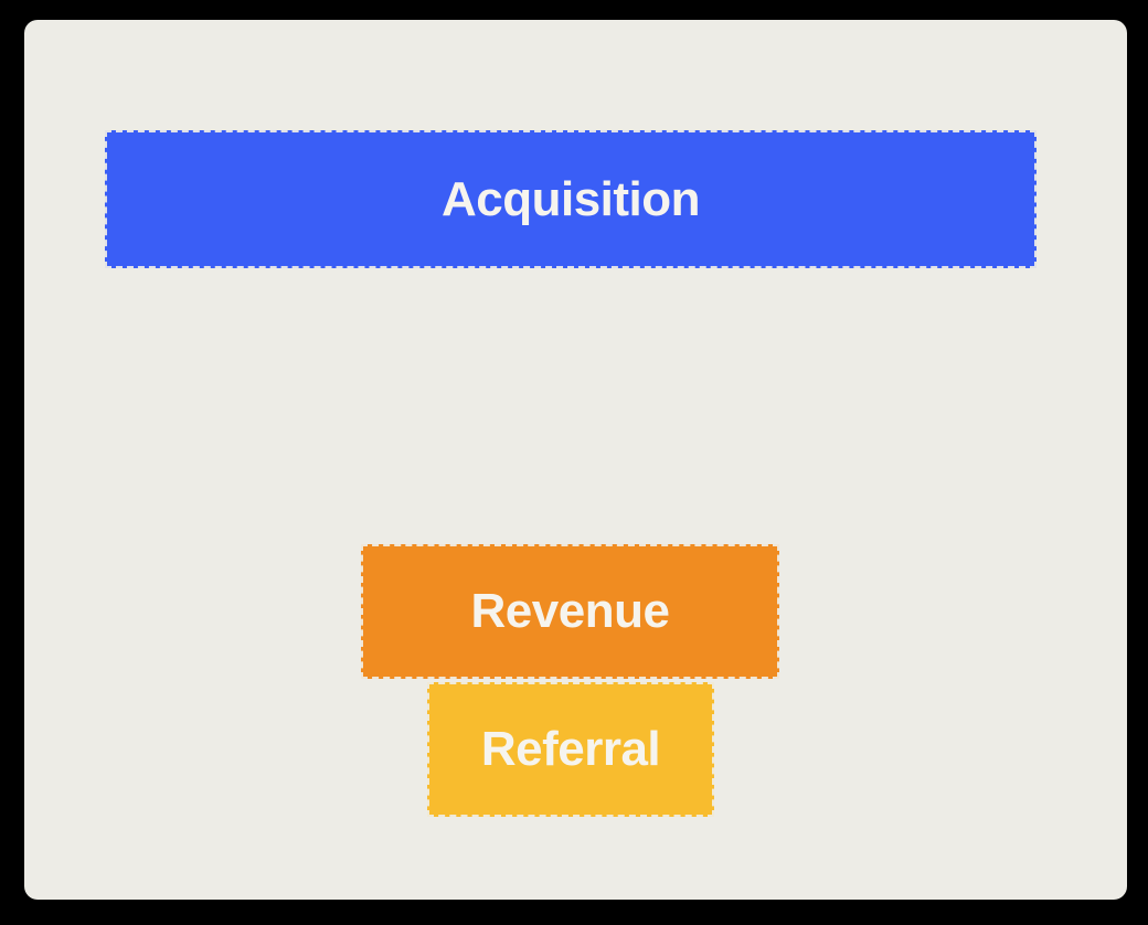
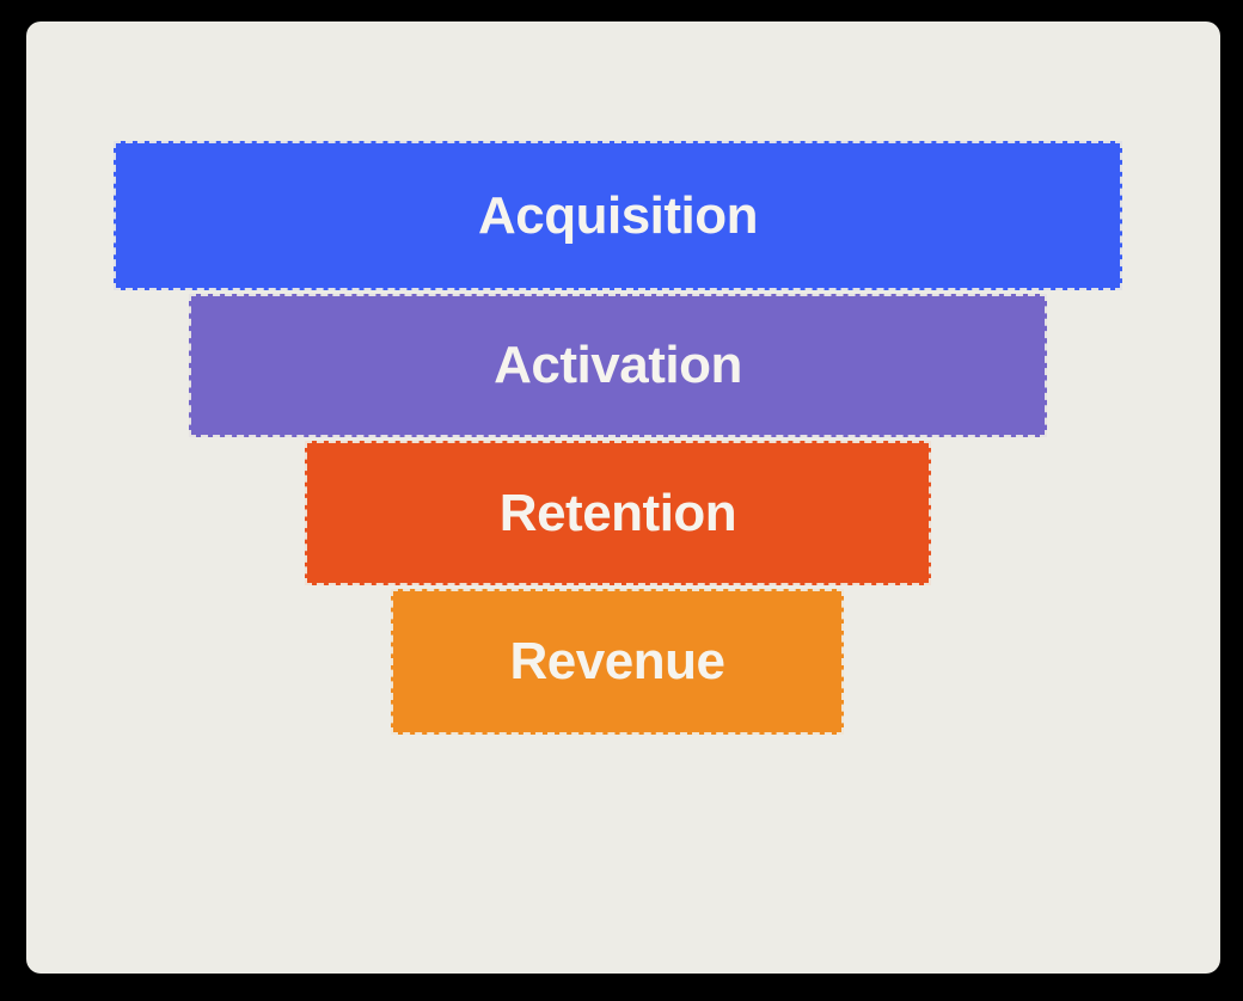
  Acquisition
+ Activation
+ Retention
  Revenue
- Referral
